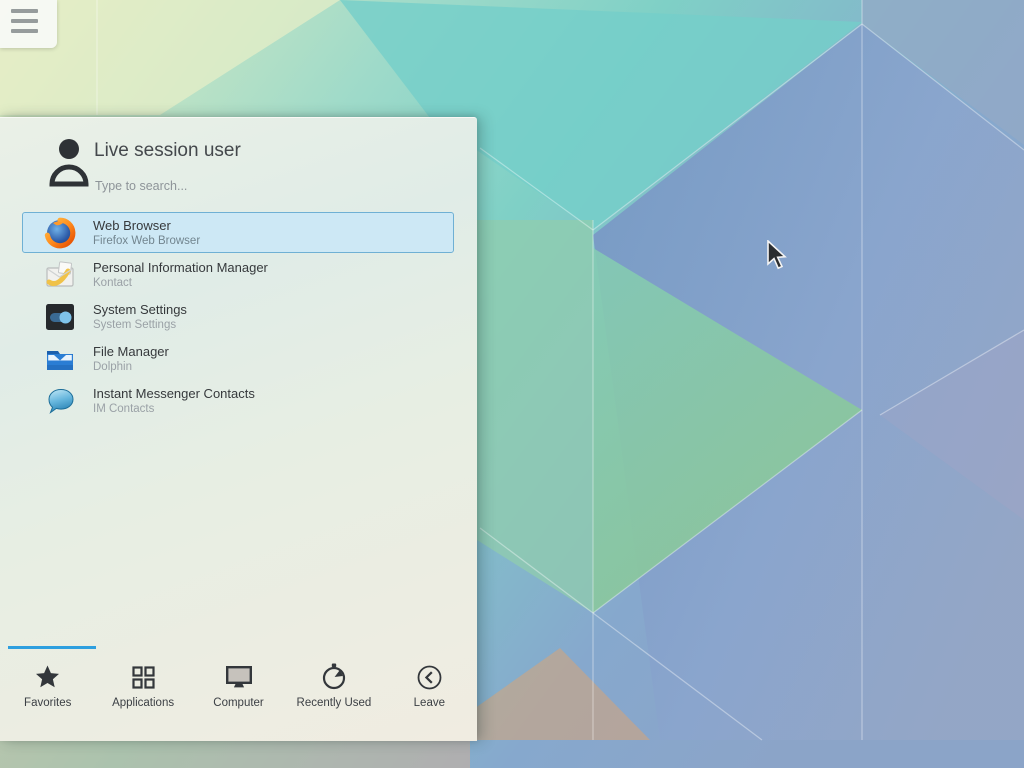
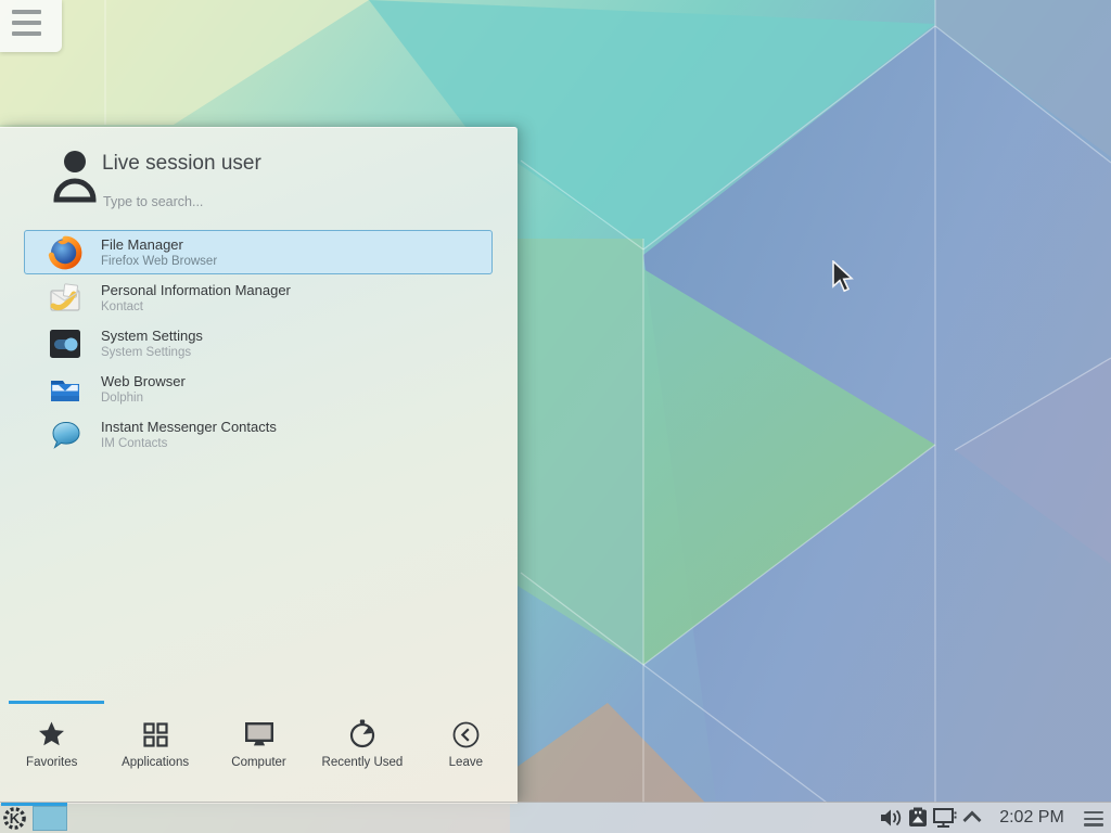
  Live session user
  Type to search...
- Web Browser
+ File Manager
  Firefox Web Browser
  Personal Information Manager
  Kontact
  System Settings
  System Settings
- File Manager
+ Web Browser
  Dolphin
  Instant Messenger Contacts
  IM Contacts
  Favorites
  Applications
  Computer
  Recently Used
  Leave
+ K
+ 2:02 PM
